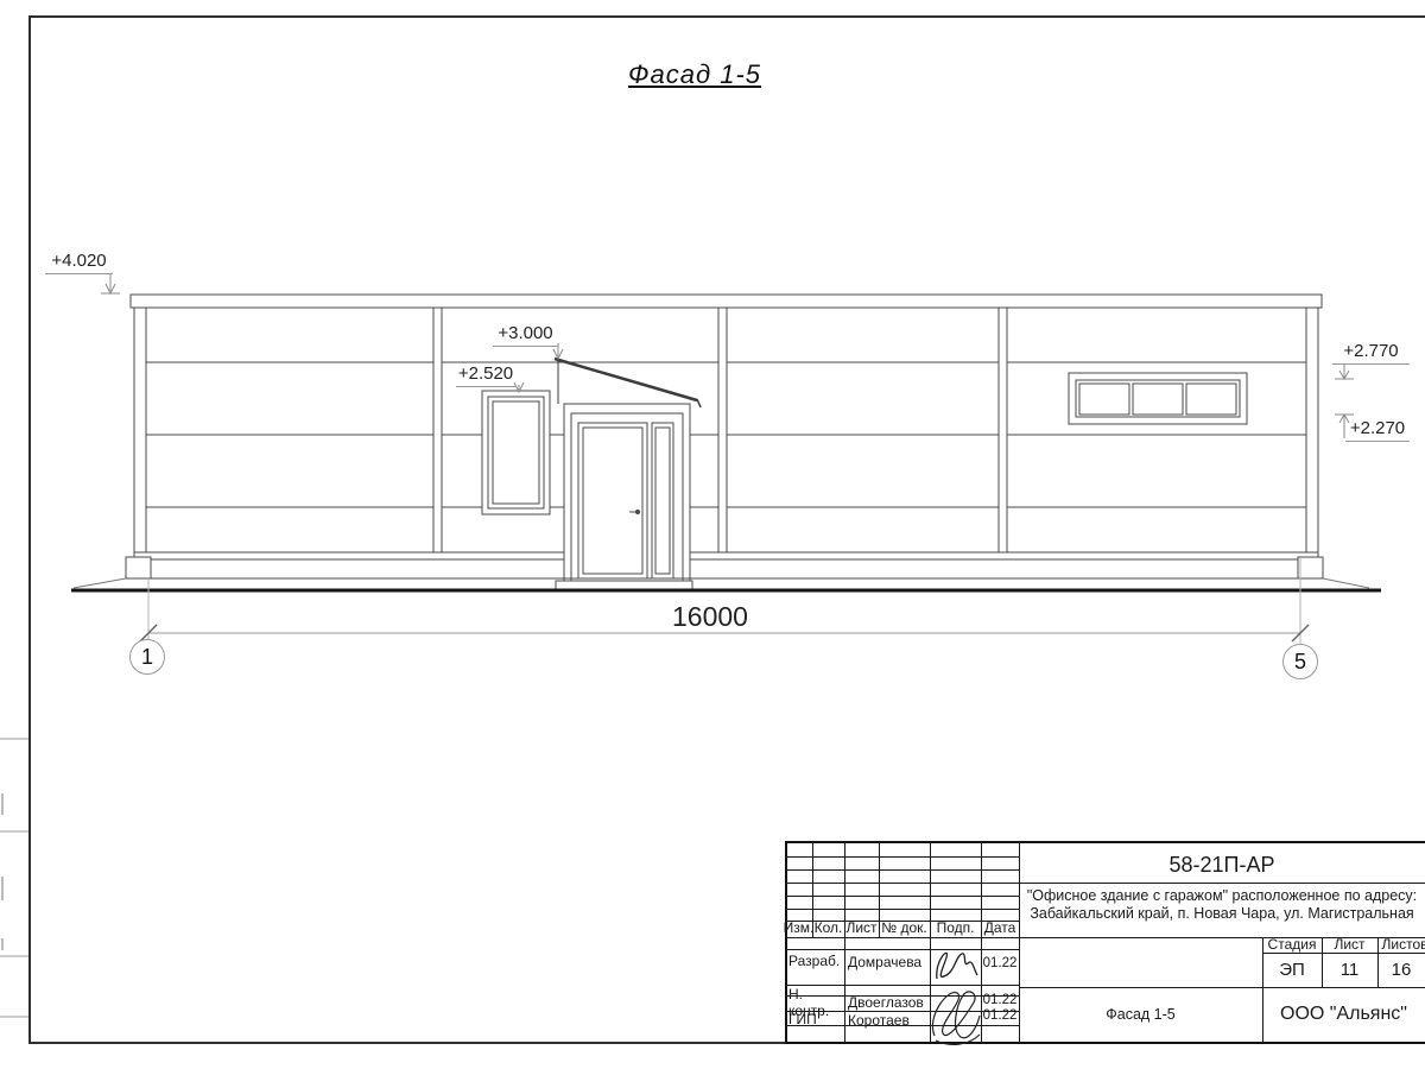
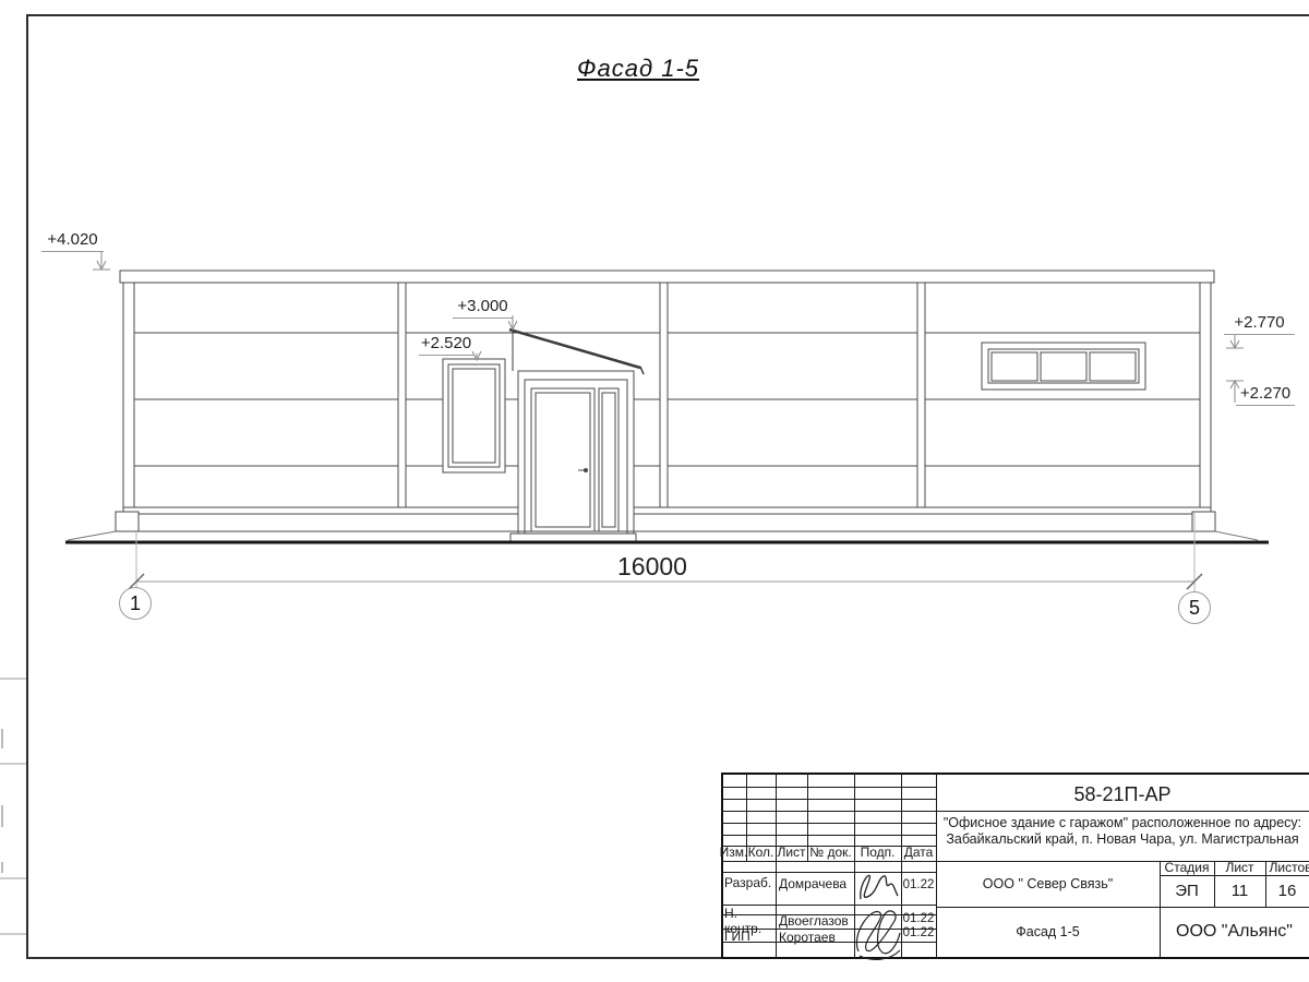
  Фасад 1-5
  +4.020
  +3.000
  +2.520
  +2.770
  +2.270
  16000
  1
  5
  Изм.
  Кол.
  Лист
  № док.
  Подп.
  Дата
  Разраб.
  Домрачева
  01.22
  Н. контр.
  Двоеглазов
  01.22
  ГИП
  Коротаев
  01.22
  58-21П-АР
  "Офисное здание с гаражом" расположенное по адресу:
  Забайкальский край, п. Новая Чара, ул. Магистральная
+ ООО " Север Связь"
  Стадия
  Лист
  Листов
  ЭП
  11
  16
  Фасад 1-5
  ООО "Альянс"
